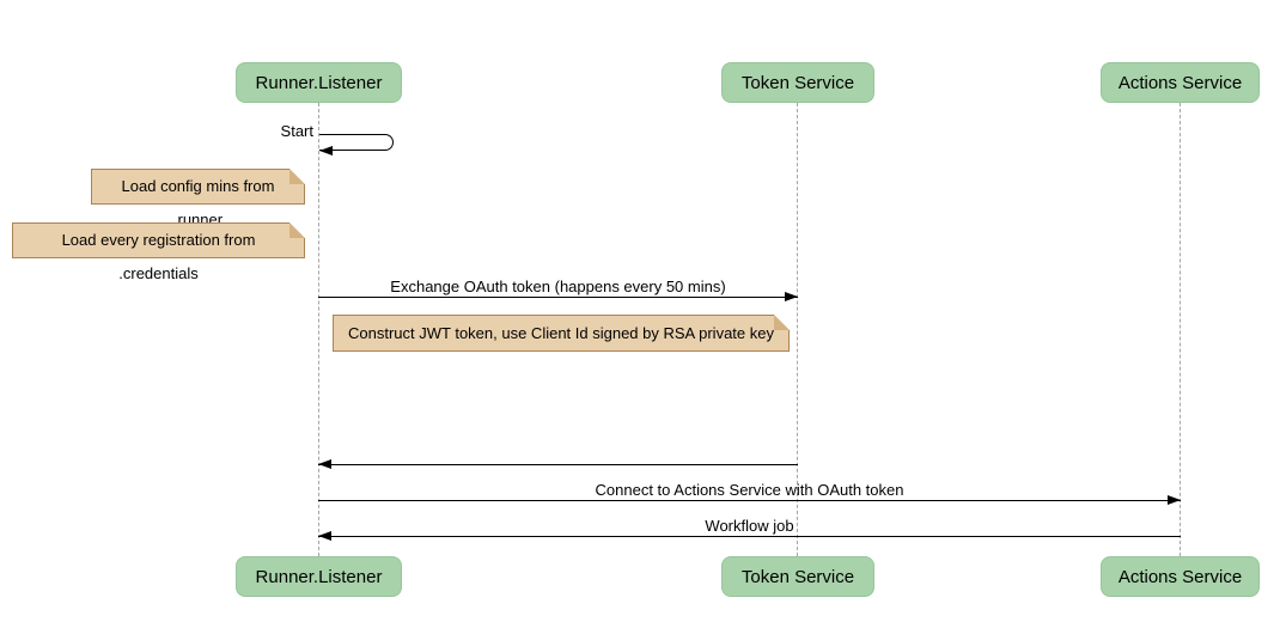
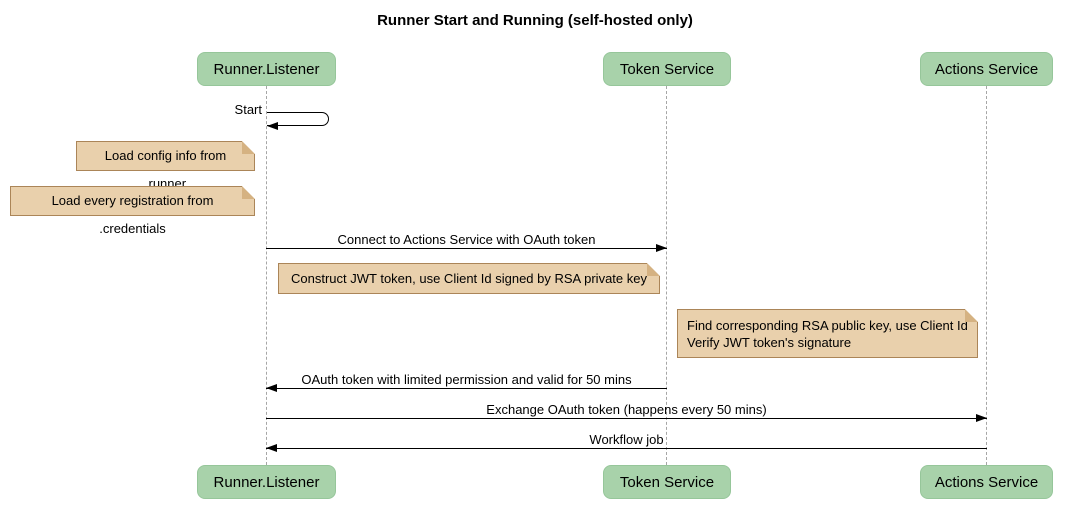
+ Runner Start and Running (self-hosted only)
  Runner.Listener
  Token Service
  Actions Service
  Start
- Load config mins from .runner
+ Load config info from .runner
  Load every registration from .credentials
- Exchange OAuth token (happens every 50 mins)
+ Connect to Actions Service with OAuth token
  Construct JWT token, use Client Id signed by RSA private key
+ Find corresponding RSA public key, use Client Id
+ Verify JWT token's signature
+ OAuth token with limited permission and valid for 50 mins
- Connect to Actions Service with OAuth token
+ Exchange OAuth token (happens every 50 mins)
  Workflow job
  Runner.Listener
  Token Service
  Actions Service
